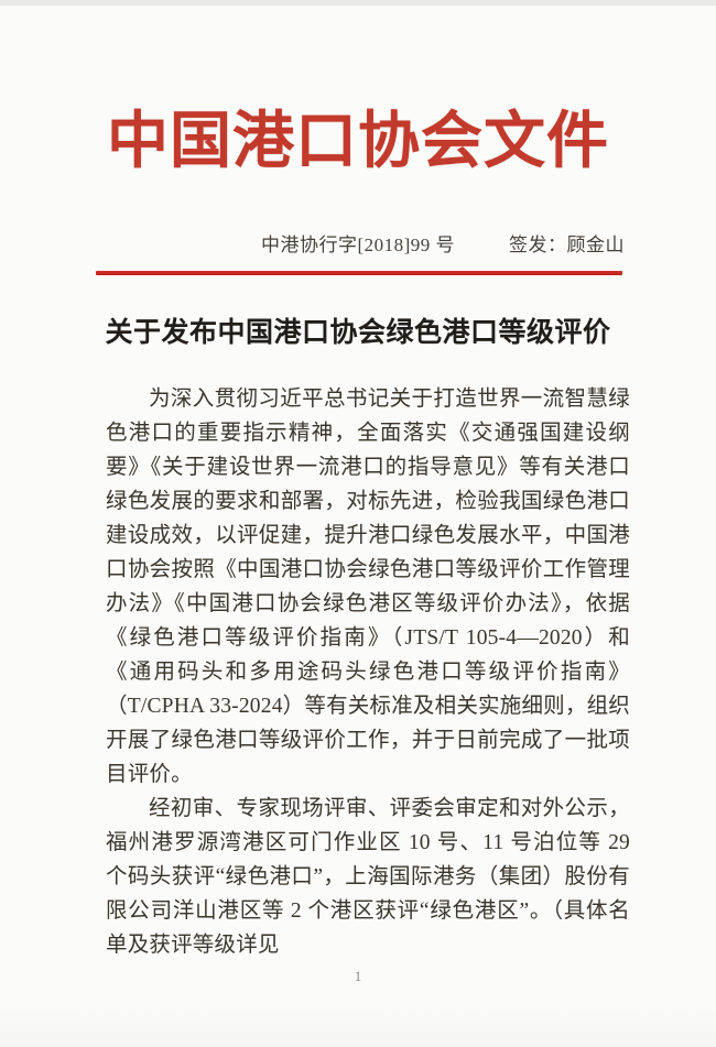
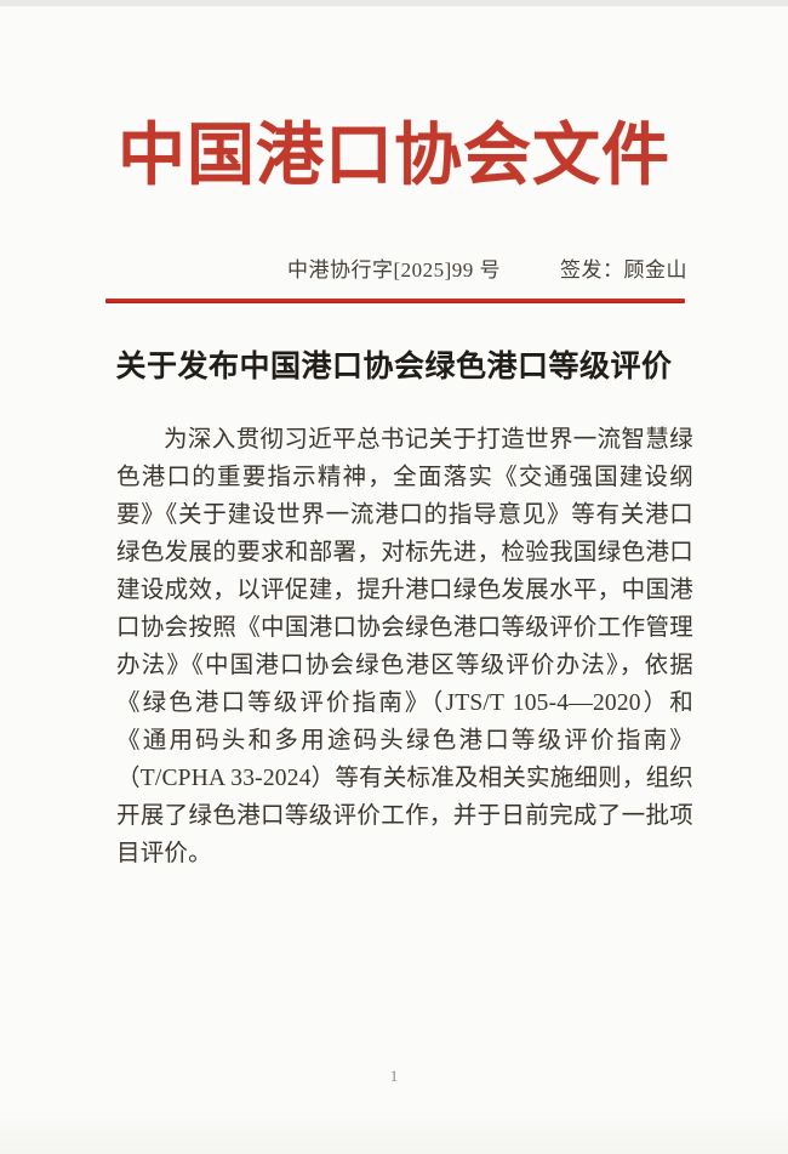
  中国港口协会文件
- 中港协行字[2018]99 号
+ 中港协行字[2025]99 号
  签发：顾金山
  关于发布中国港口协会绿色港口等级评价
  为深入贯彻习近平总书记关于打造世界一流智慧绿色港口的重要指示精神，全面落实《交通强国建设纲要》《关于建设世界一流港口的指导意见》等有关港口绿色发展的要求和部署，对标先进，检验我国绿色港口建设成效，以评促建，提升港口绿色发展水平，中国港口协会按照《中国港口协会绿色港口等级评价工作管理办法》《中国港口协会绿色港区等级评价办法》，依据《绿色港口等级评价指南》（JTS/T 105-4—2020）和《通用码头和多用途码头绿色港口等级评价指南》（T/CPHA 33-2024）等有关标准及相关实施细则，组织开展了绿色港口等级评价工作，并于日前完成了一批项目评价。
- 经初审、专家现场评审、评委会审定和对外公示，福州港罗源湾港区可门作业区 10 号、11 号泊位等 29 个码头获评“绿色港口”，上海国际港务（集团）股份有限公司洋山港区等 2 个港区获评“绿色港区”。（具体名单及获评等级详见
  1
